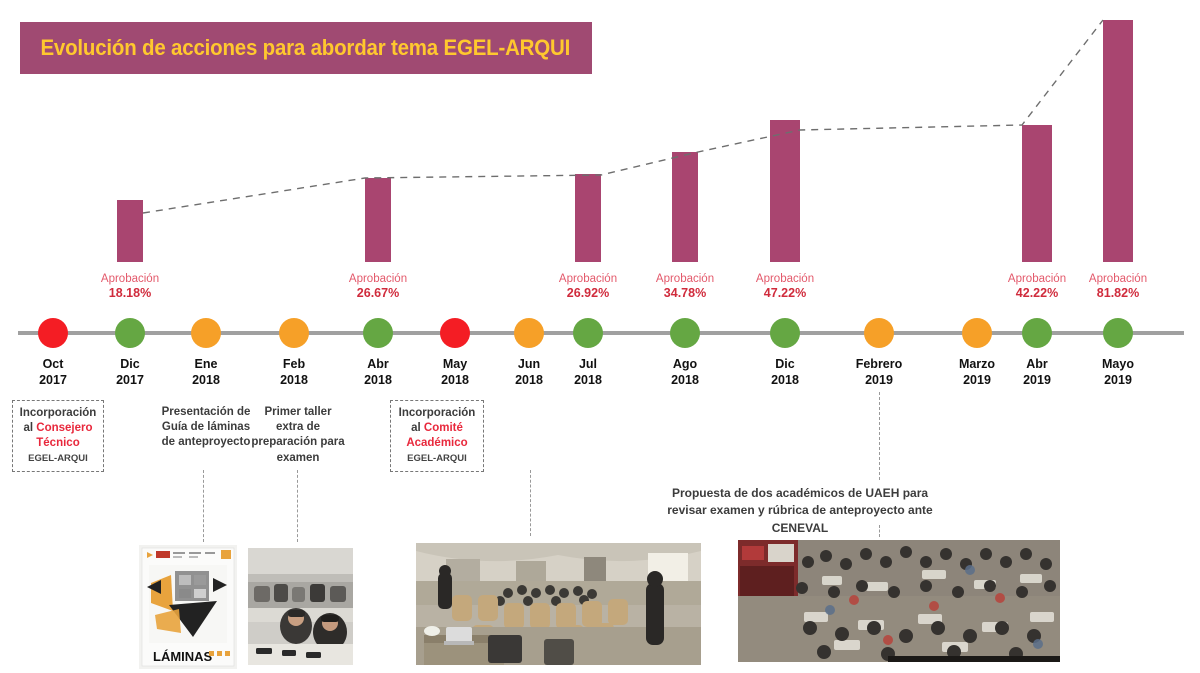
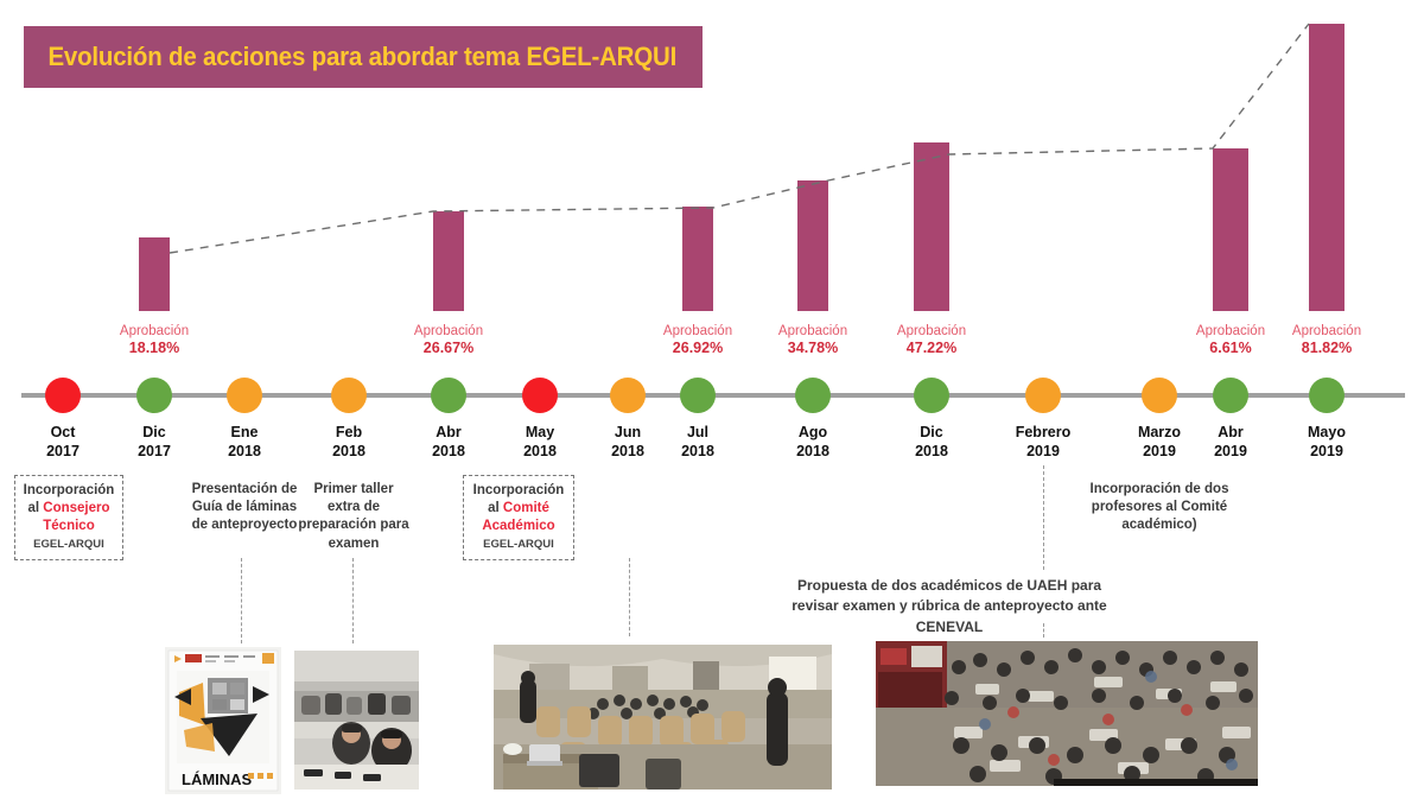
  Evolución de acciones para abordar tema EGEL-ARQUI
  Aprobación
  18.18%
  Aprobación
  26.67%
  Aprobación
  26.92%
  Aprobación
  34.78%
  Aprobación
  47.22%
  Aprobación
- 42.22%
+ 6.61%
  Aprobación
  81.82%
  Oct
  2017
  Dic
  2017
  Ene
  2018
  Feb
  2018
  Abr
  2018
  May
  2018
  Jun
  2018
  Jul
  2018
  Ago
  2018
  Dic
  2018
  Febrero
  2019
  Marzo
  2019
  Abr
  2019
  Mayo
  2019
  Incorporación
  al Consejero
  Técnico
  EGEL-ARQUI
  Presentación de Guía de láminas de anteproyecto
  Primer taller extra de preparación para examen
  Incorporación
  al Comité
  Académico
  EGEL-ARQUI
+ Incorporación de dos profesores al Comité académico)
  Propuesta de dos académicos de UAEH para revisar examen y rúbrica de anteproyecto ante CENEVAL
  LÁMINAS
